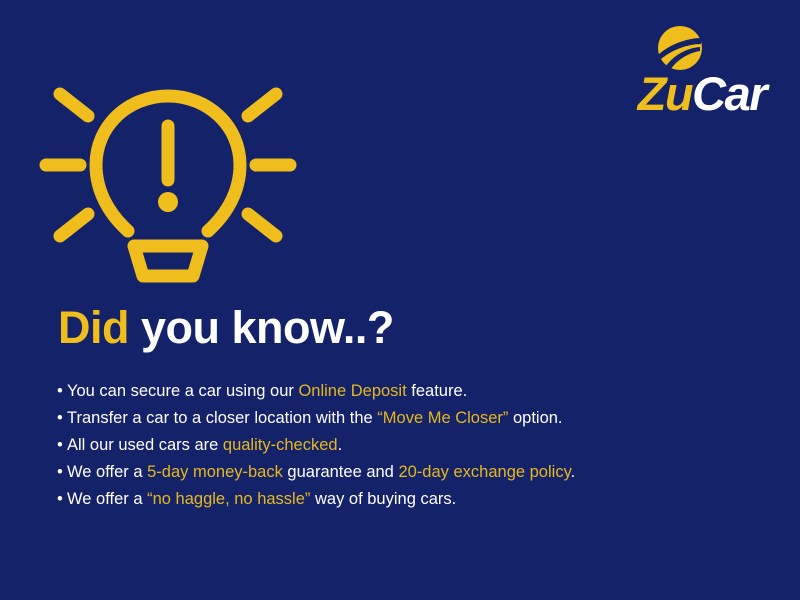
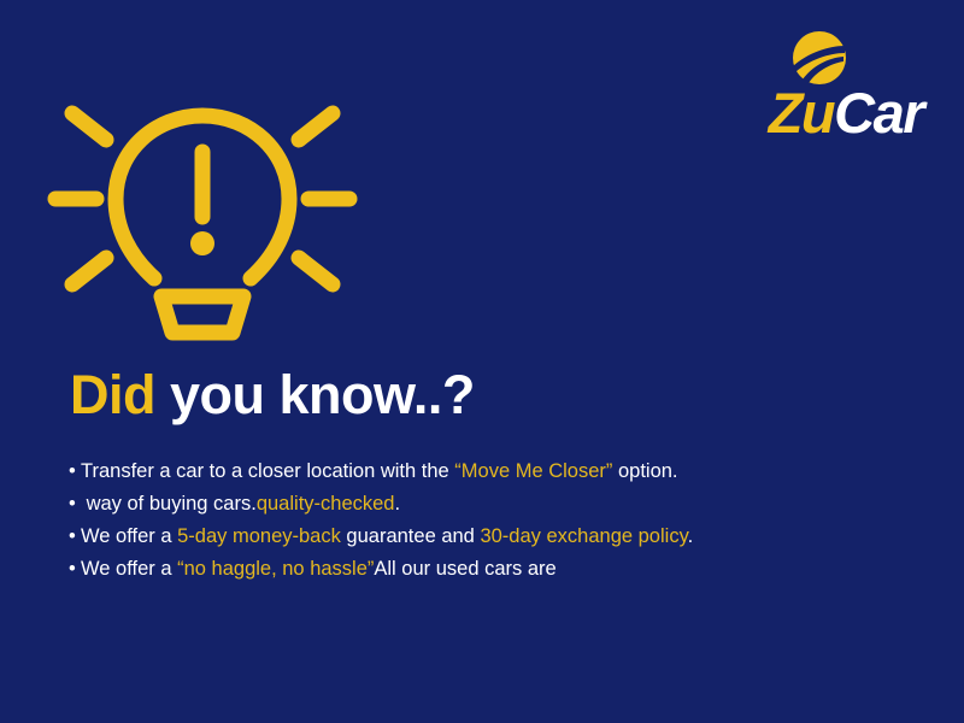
  ZuCar
  Did you know..?
- • You can secure a car using our Online Deposit feature.
  • Transfer a car to a closer location with the “Move Me Closer” option.
- • All our used cars are quality-checked.
+ • way of buying cars.quality-checked.
- • We offer a 5-day money-back guarantee and 20-day exchange policy.
+ • We offer a 5-day money-back guarantee and 30-day exchange policy.
- • We offer a “no haggle, no hassle” way of buying cars.
+ • We offer a “no haggle, no hassle”All our used cars are
